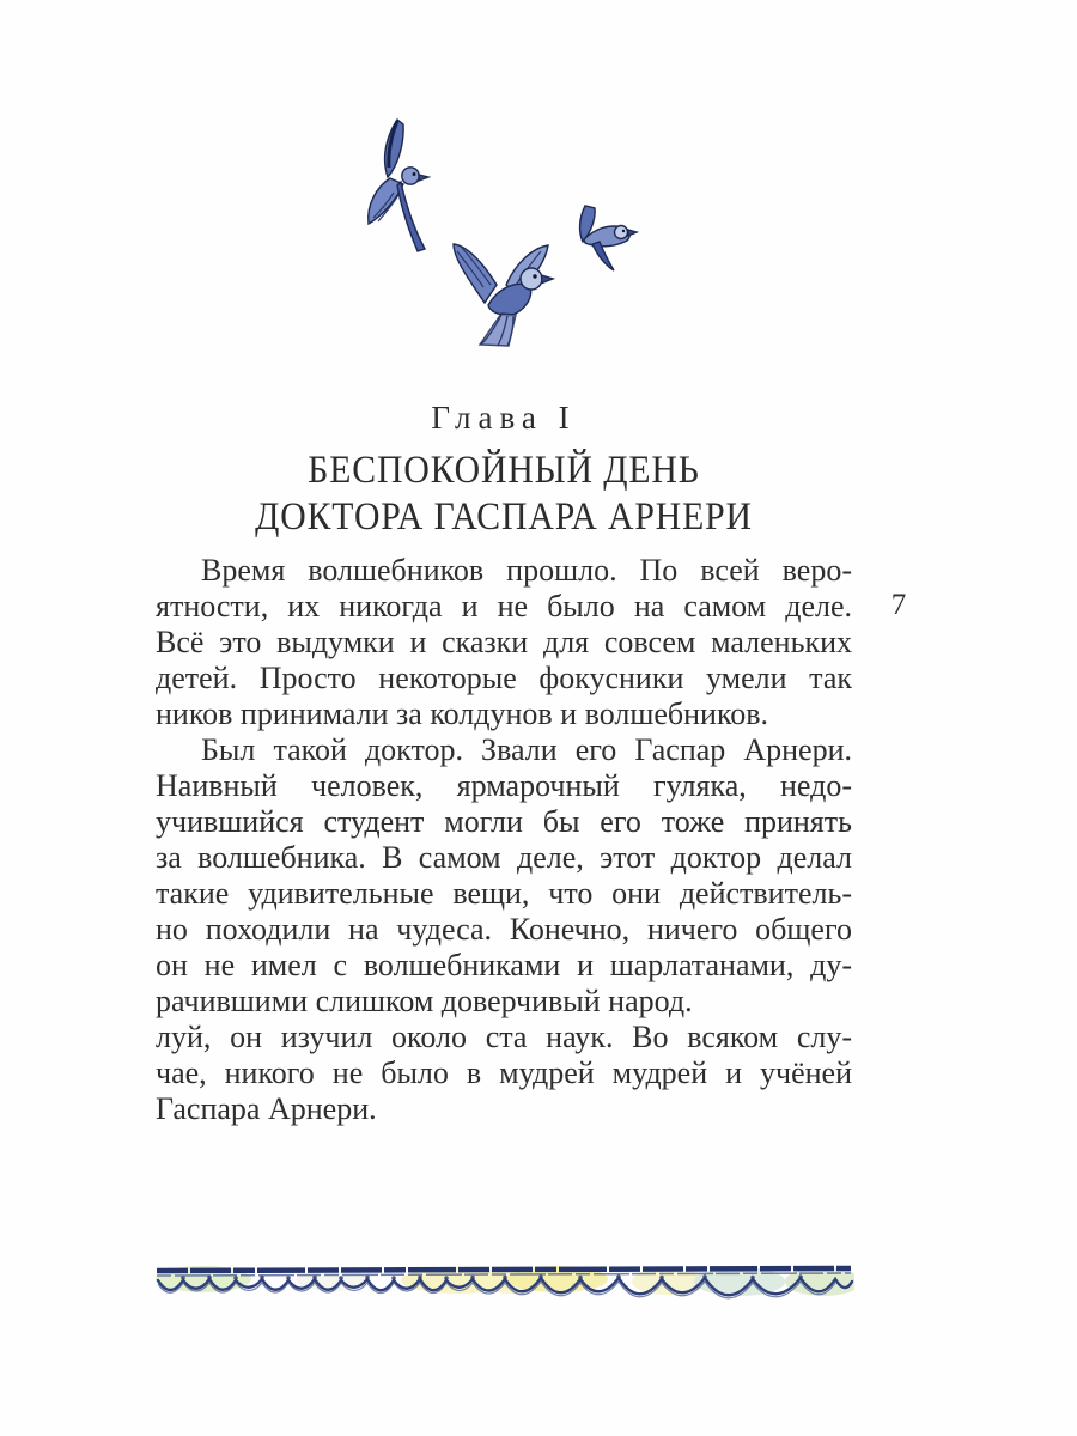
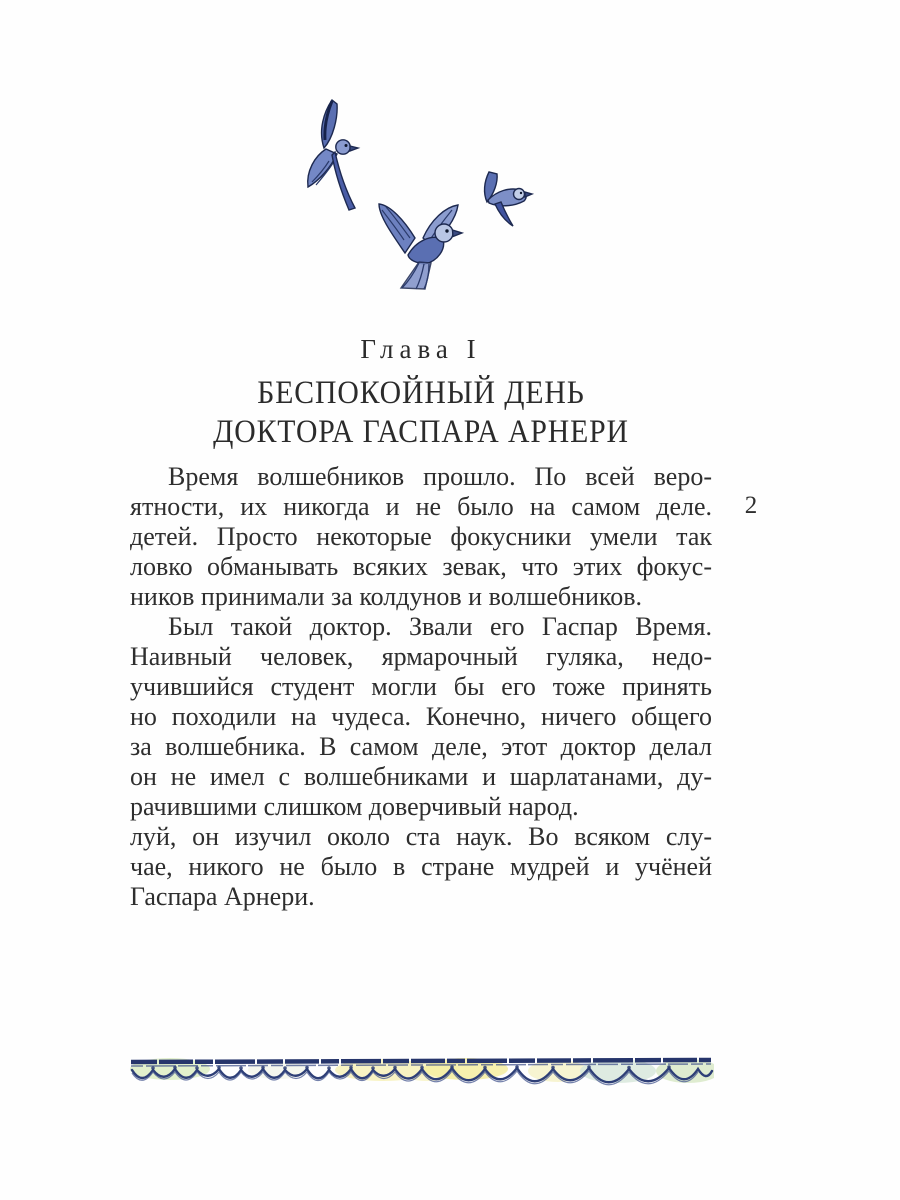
  Глава I
  БЕСПОКОЙНЫЙ ДЕНЬ
  ДОКТОРА ГАСПАРА АРНЕРИ
- 7
+ 2
  Время волшебников прошло. По всей веро-
  ятности, их никогда и не было на самом деле.
- Всё это выдумки и сказки для совсем маленьких
  детей. Просто некоторые фокусники умели так
+ ловко обманывать всяких зевак, что этих фокус-
  ников принимали за колдунов и волшебников.
- Был такой доктор. Звали его Гаспар Арнери.
+ Был такой доктор. Звали его Гаспар Время.
  Наивный человек, ярмарочный гуляка, недо-
  учившийся студент могли бы его тоже принять
- за волшебника. В самом деле, этот доктор делал
+ но походили на чудеса. Конечно, ничего общего
- такие удивительные вещи, что они действитель-
- но походили на чудеса. Конечно, ничего общего
+ за волшебника. В самом деле, этот доктор делал
  он не имел с волшебниками и шарлатанами, ду-
  рачившими слишком доверчивый народ.
  луй, он изучил около ста наук. Во всяком слу-
- чае, никого не было в мудрей мудрей и учёней
+ чае, никого не было в стране мудрей и учёней
  Гаспара Арнери.
